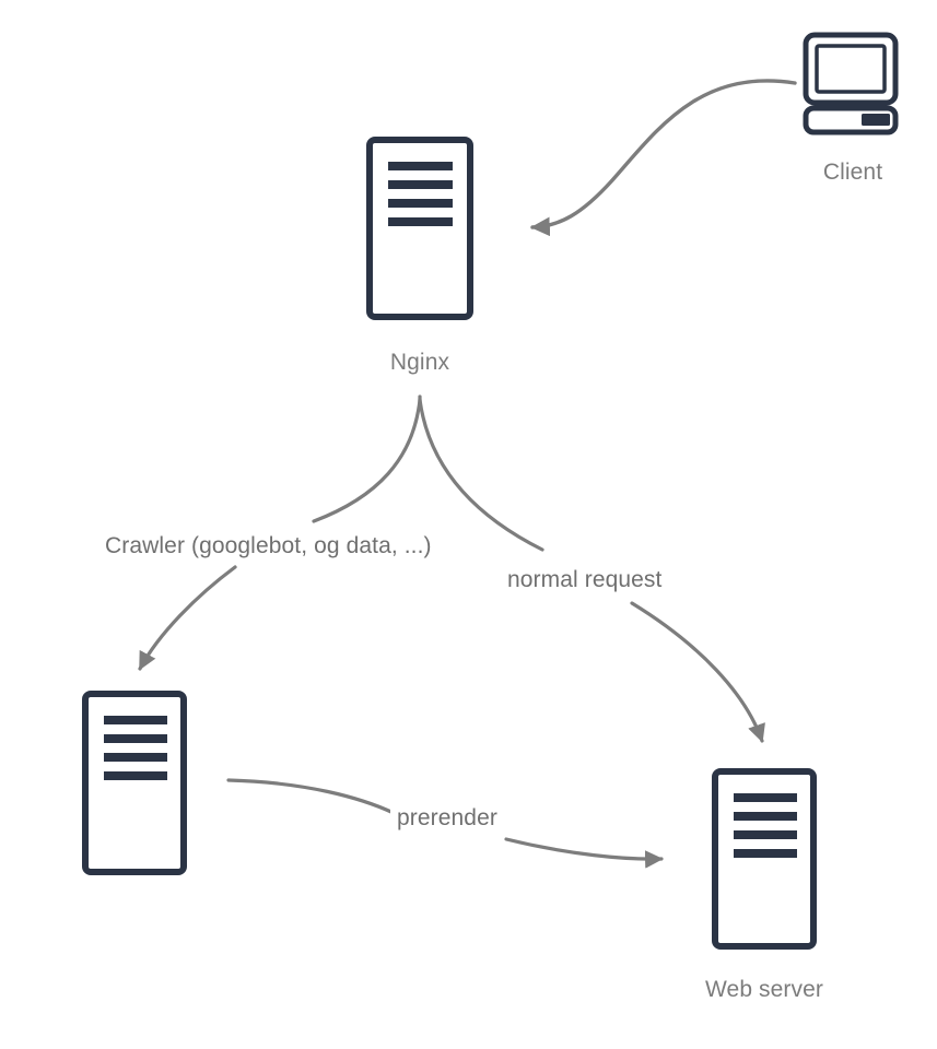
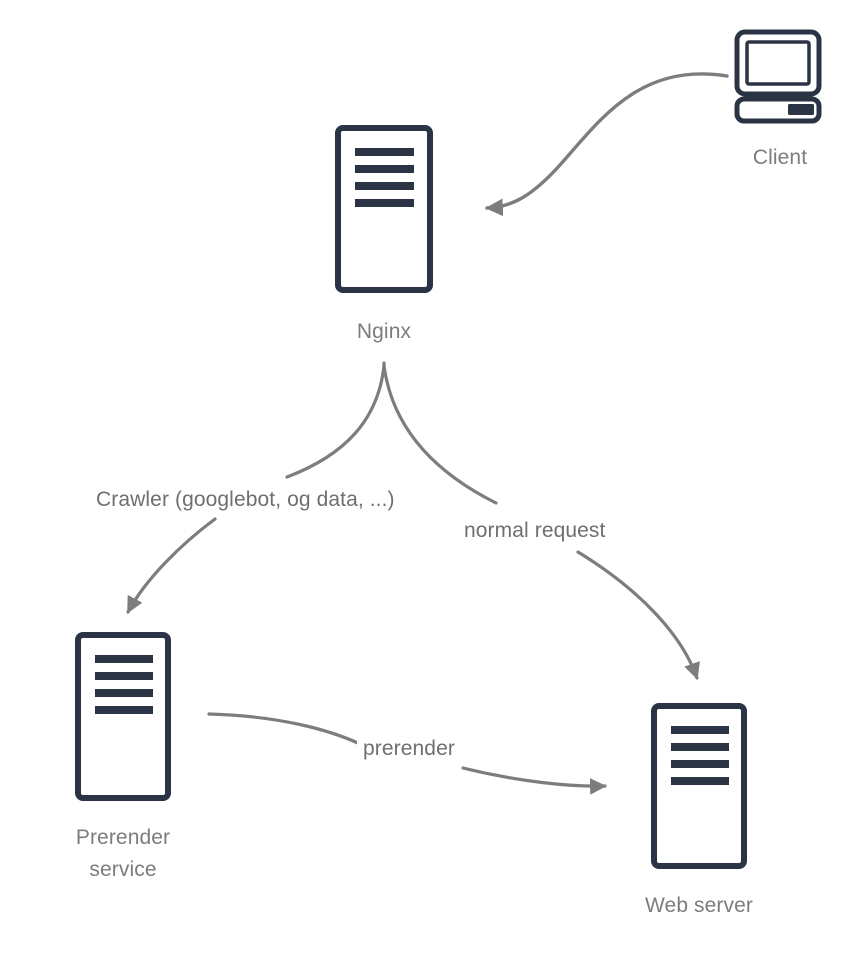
  Client
  Nginx
+ Prerender
+ service
  Web server
  Crawler (googlebot, og data, ...)
  normal request
  prerender
